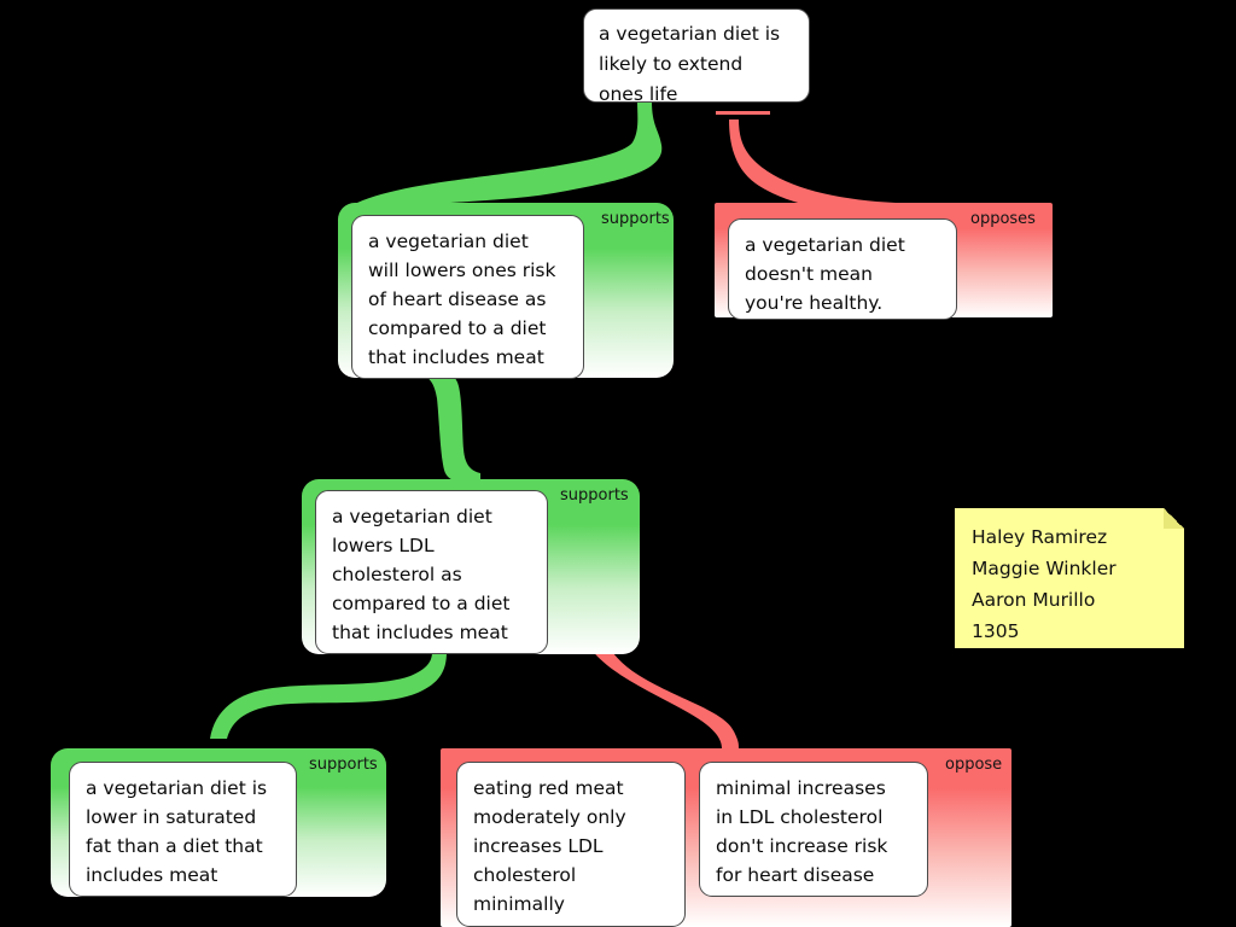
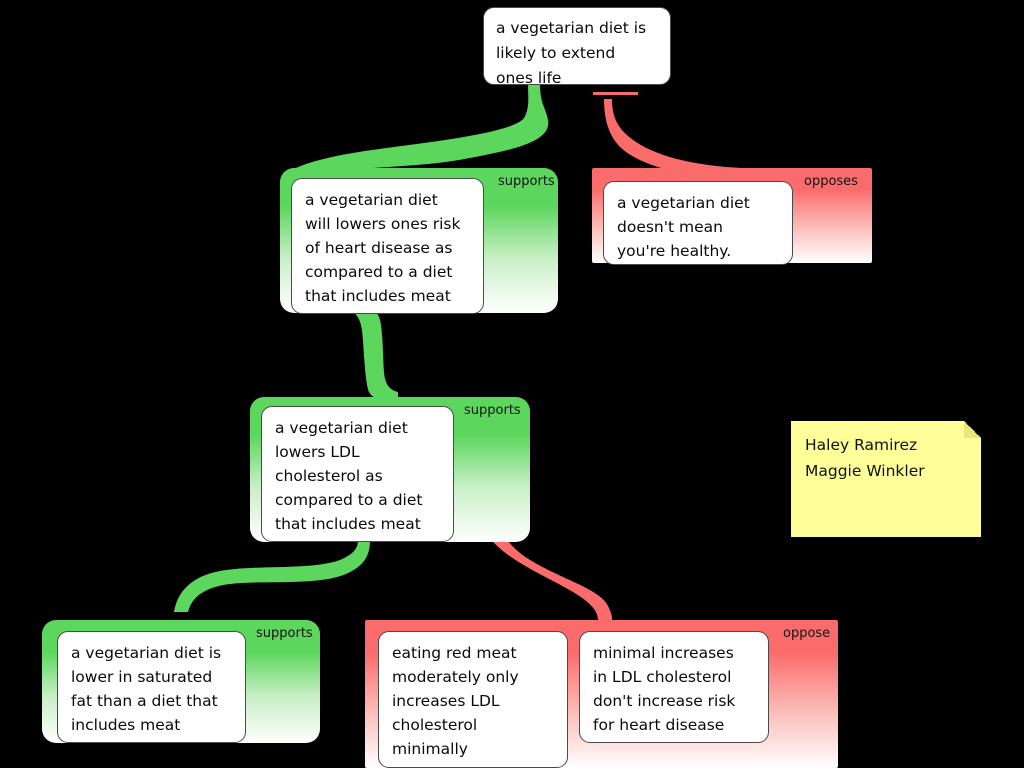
  a vegetarian diet is
  likely to extend
  ones life
  supports
  a vegetarian diet
  will lowers ones risk
  of heart disease as
  compared to a diet
  that includes meat
  opposes
  a vegetarian diet
  doesn't mean
  you're healthy.
  supports
  a vegetarian diet
  lowers LDL
  cholesterol as
  compared to a diet
  that includes meat
  supports
  a vegetarian diet is
  lower in saturated
  fat than a diet that
  includes meat
  oppose
  eating red meat
  moderately only
  increases LDL
  cholesterol
  minimally
  minimal increases
  in LDL cholesterol
  don't increase risk
  for heart disease
  Haley Ramirez
  Maggie Winkler
- Aaron Murillo
- 1305
